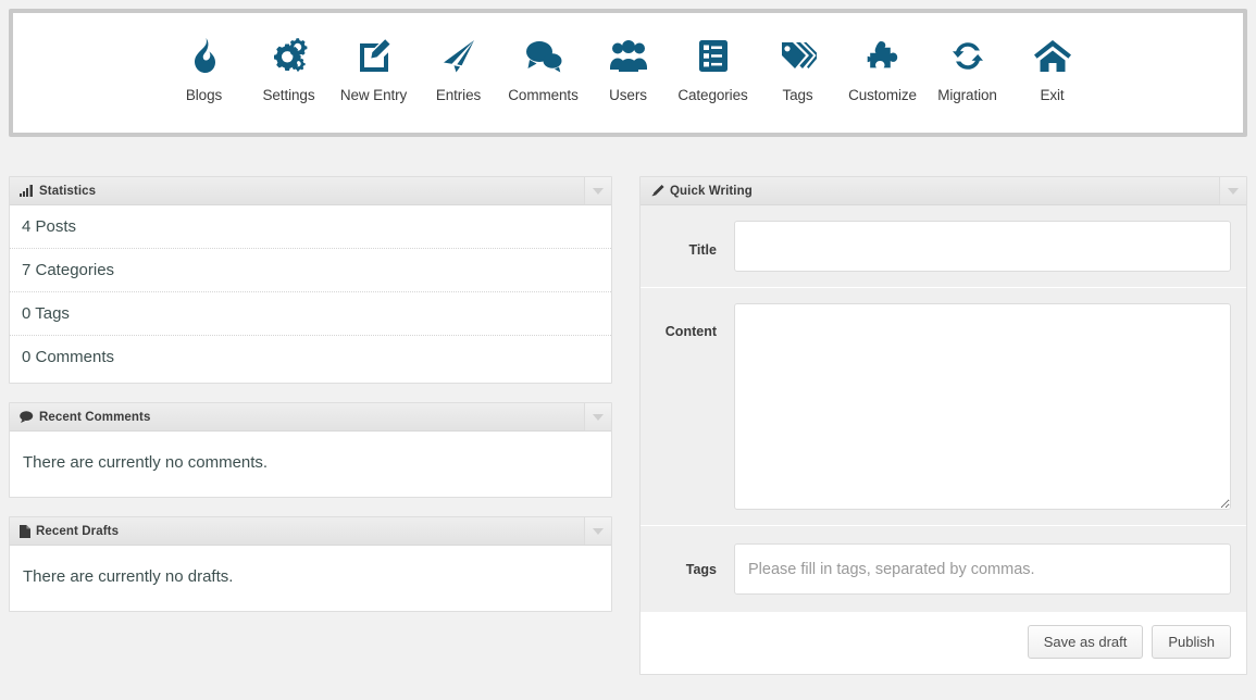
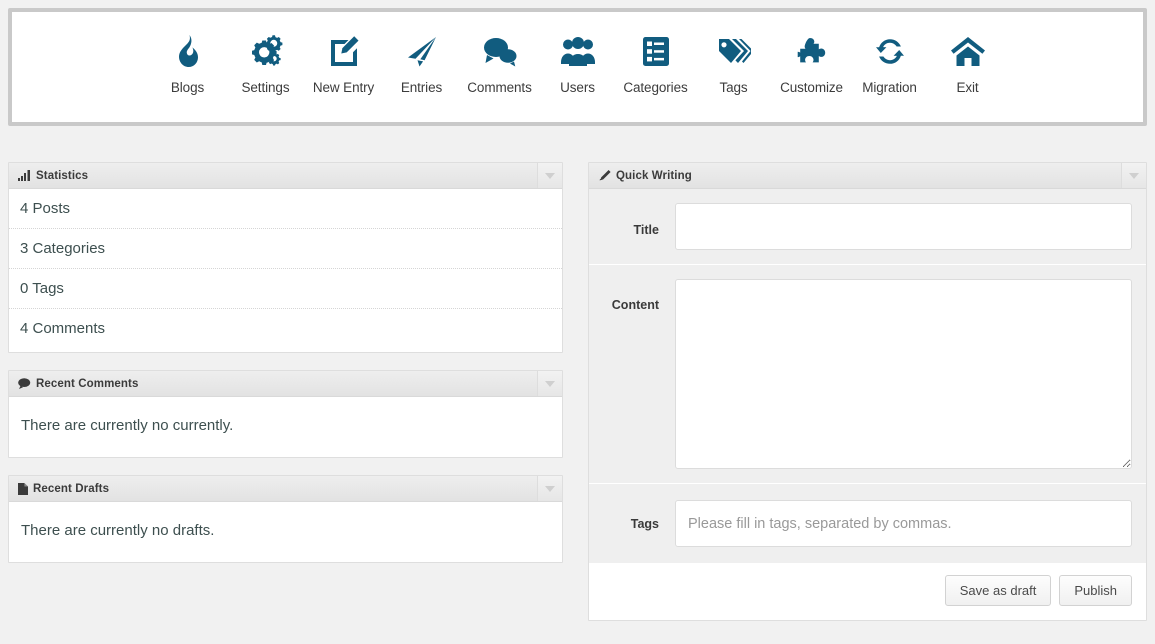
  Blogs
  Settings
  New Entry
  Entries
  Comments
  Users
  Categories
  Tags
  Customize
  Migration
  Exit
  Statistics
  4 Posts
- 7 Categories
+ 3 Categories
  0 Tags
- 0 Comments
+ 4 Comments
  Recent Comments
- There are currently no comments.
+ There are currently no currently.
  Recent Drafts
  There are currently no drafts.
  Quick Writing
  Title
  Content
  Tags
  Please fill in tags, separated by commas.
  Save as draft
  Publish
